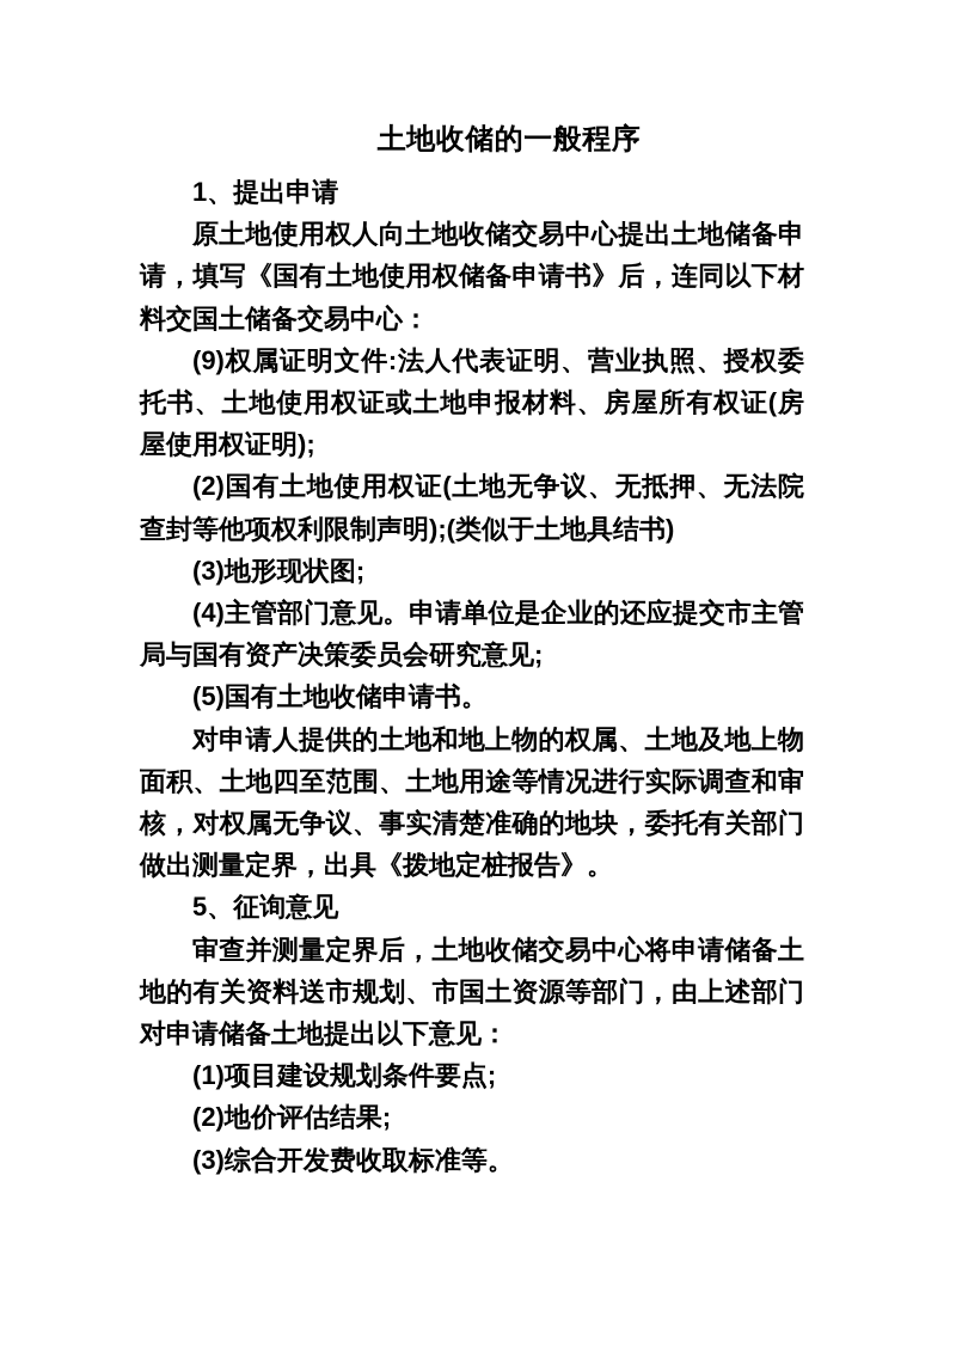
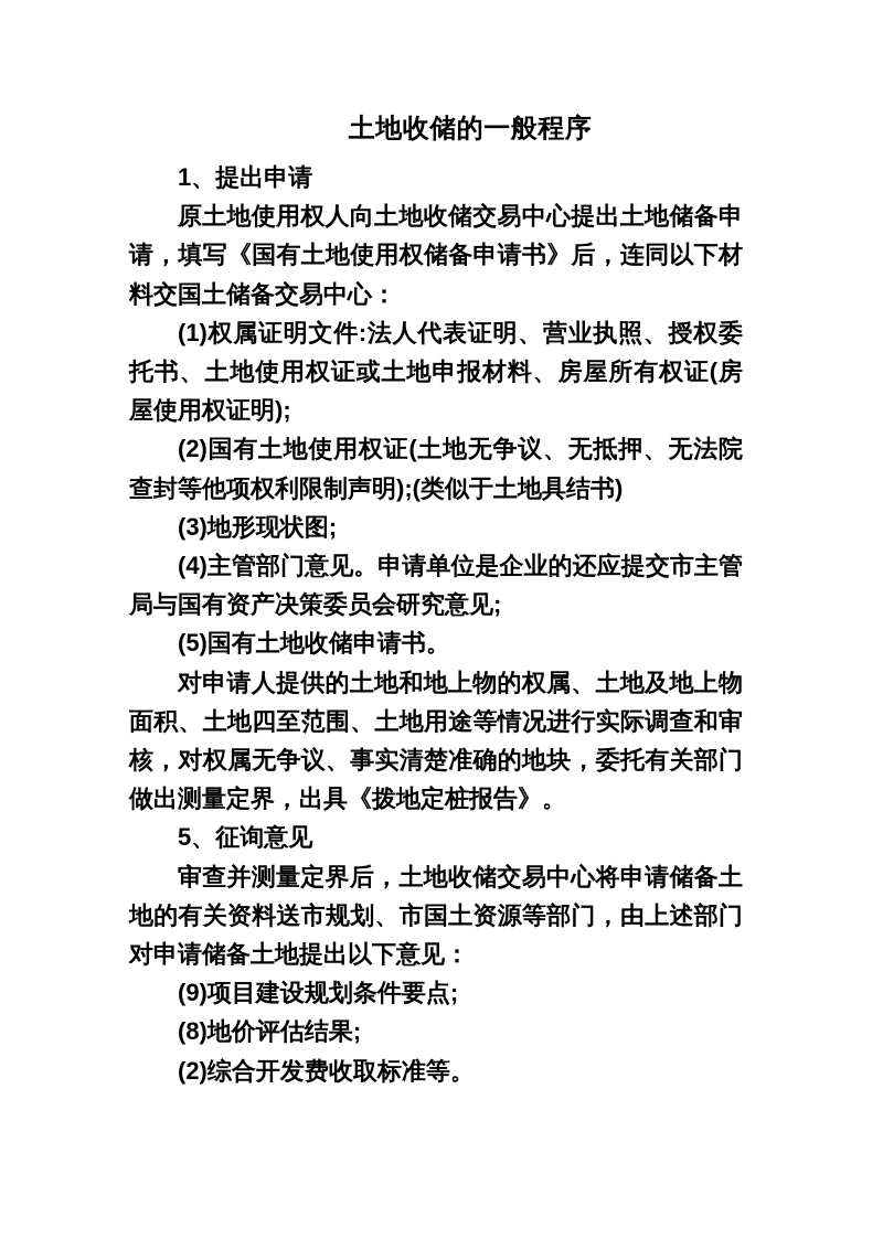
  土地收储的一般程序
  1、提出申请
  原土地使用权人向土地收储交易中心提出土地储备申请，填写《国有土地使用权储备申请书》后，连同以下材料交国土储备交易中心：
- (9)权属证明文件:法人代表证明、营业执照、授权委托书、土地使用权证或土地申报材料、房屋所有权证(房屋使用权证明);
+ (1)权属证明文件:法人代表证明、营业执照、授权委托书、土地使用权证或土地申报材料、房屋所有权证(房屋使用权证明);
  (2)国有土地使用权证(土地无争议、无抵押、无法院查封等他项权利限制声明);(类似于土地具结书)
  (3)地形现状图;
  (4)主管部门意见。申请单位是企业的还应提交市主管局与国有资产决策委员会研究意见;
  (5)国有土地收储申请书。
  对申请人提供的土地和地上物的权属、土地及地上物面积、土地四至范围、土地用途等情况进行实际调查和审核，对权属无争议、事实清楚准确的地块，委托有关部门做出测量定界，出具《拨地定桩报告》。
  5、征询意见
  审查并测量定界后，土地收储交易中心将申请储备土地的有关资料送市规划、市国土资源等部门，由上述部门对申请储备土地提出以下意见：
- (1)项目建设规划条件要点;
+ (9)项目建设规划条件要点;
- (2)地价评估结果;
+ (8)地价评估结果;
- (3)综合开发费收取标准等。
+ (2)综合开发费收取标准等。
